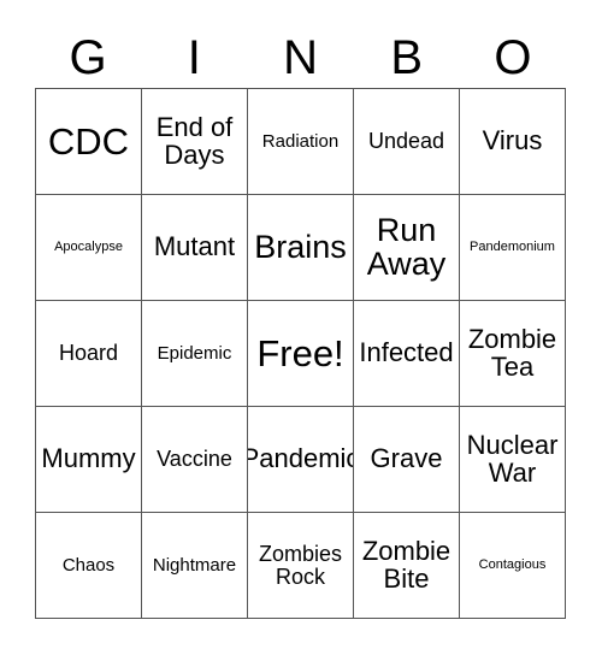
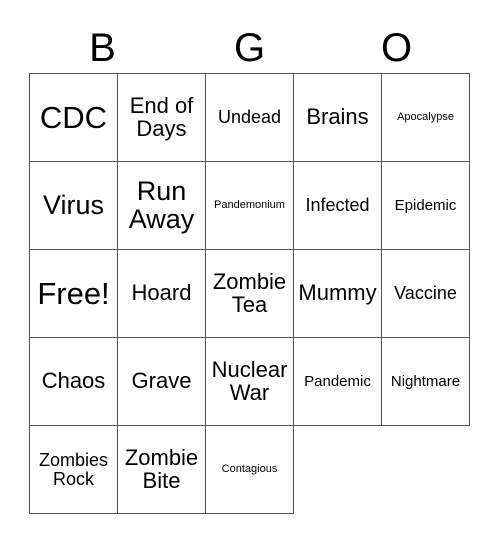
- G
+ B
- I
- N
- B
+ G
  O
  CDC
  End of
  Days
- Radiation
  Undead
- Virus
+ Brains
  Apocalypse
- Mutant
- Brains
+ Virus
  Run
  Away
  Pandemonium
- Hoard
+ Infected
  Epidemic
  Free!
- Infected
+ Hoard
  Zombie
  Tea
  Mummy
  Vaccine
- Pandemic
+ Chaos
  Grave
  Nuclear
  War
- Chaos
+ Pandemic
  Nightmare
  Zombies
  Rock
  Zombie
  Bite
  Contagious
